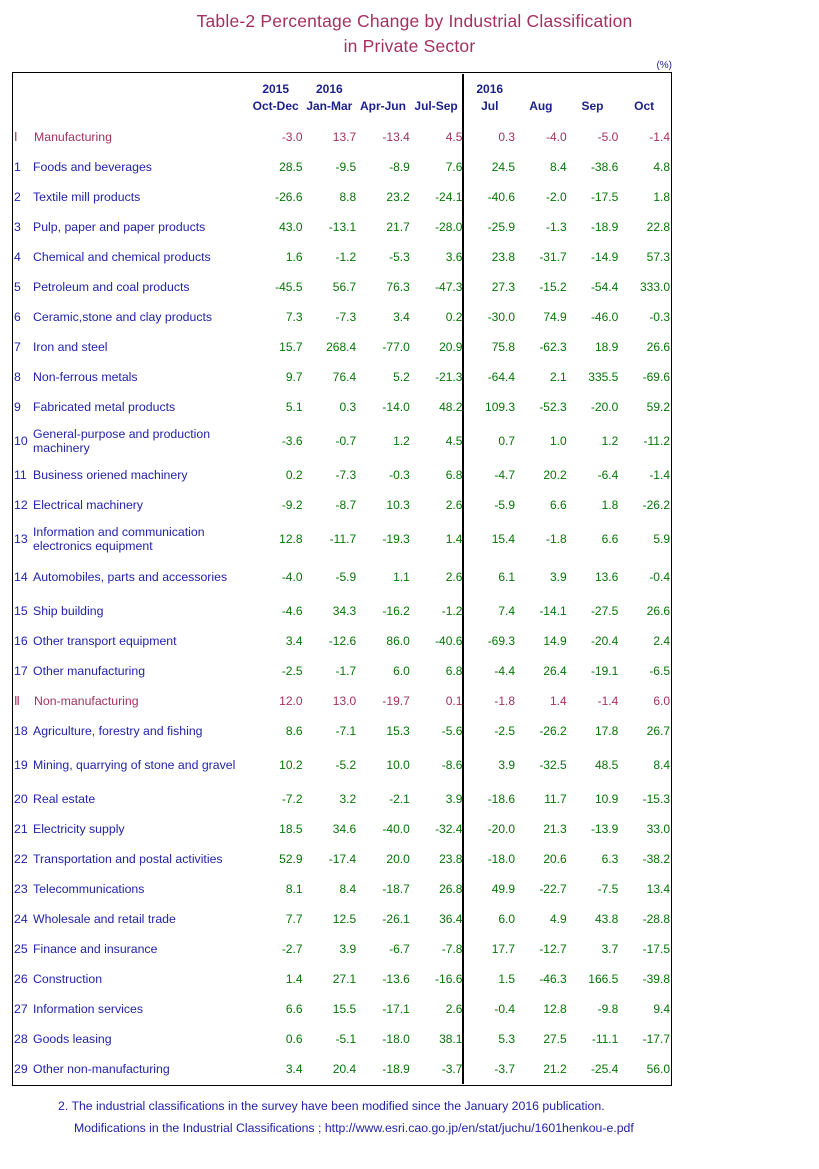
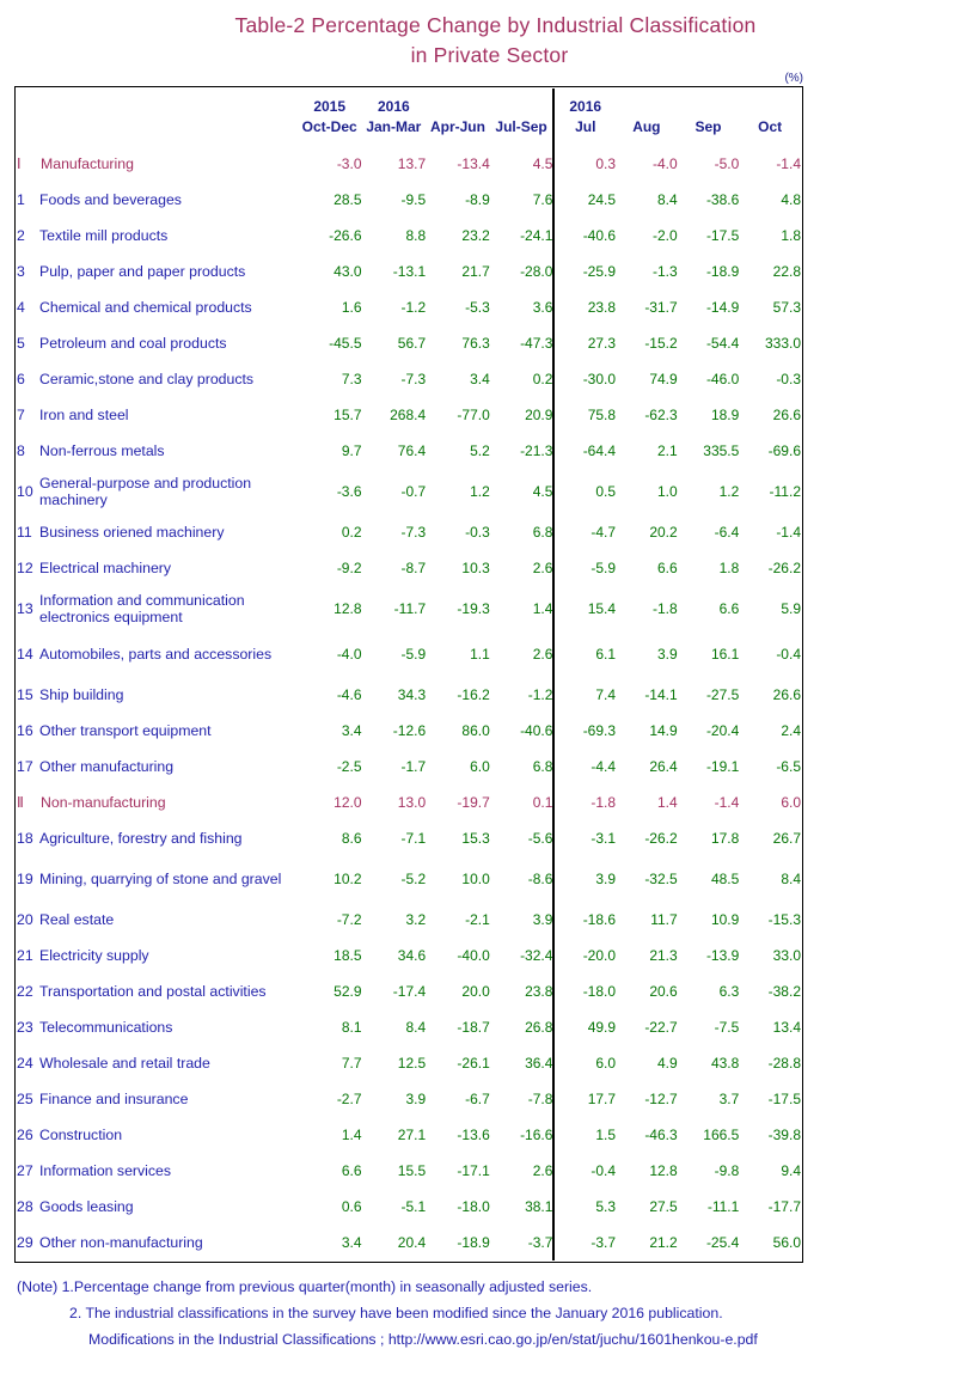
  Table-2 Percentage Change by Industrial Classification
  in Private Sector
  (%)
  	2015Oct-Dec	2016Jan-Mar	Apr-Jun	Jul-Sep	2016Jul	Aug	Sep	Oct
  Ⅰ Manufacturing	-3.0	13.7	-13.4	4.5	0.3	-4.0	-5.0	-1.4
  1 Foods and beverages	28.5	-9.5	-8.9	7.6	24.5	8.4	-38.6	4.8
  2 Textile mill products	-26.6	8.8	23.2	-24.1	-40.6	-2.0	-17.5	1.8
  3 Pulp, paper and paper products	43.0	-13.1	21.7	-28.0	-25.9	-1.3	-18.9	22.8
  4 Chemical and chemical products	1.6	-1.2	-5.3	3.6	23.8	-31.7	-14.9	57.3
  5 Petroleum and coal products	-45.5	56.7	76.3	-47.3	27.3	-15.2	-54.4	333.0
  6 Ceramic,stone and clay products	7.3	-7.3	3.4	0.2	-30.0	74.9	-46.0	-0.3
  7 Iron and steel	15.7	268.4	-77.0	20.9	75.8	-62.3	18.9	26.6
  8 Non-ferrous metals	9.7	76.4	5.2	-21.3	-64.4	2.1	335.5	-69.6
- 9 Fabricated metal products	5.1	0.3	-14.0	48.2	109.3	-52.3	-20.0	59.2
- 10General-purpose and production machinery	-3.6	-0.7	1.2	4.5	0.7	1.0	1.2	-11.2
+ 10General-purpose and production machinery	-3.6	-0.7	1.2	4.5	0.5	1.0	1.2	-11.2
  11 Business oriened machinery	0.2	-7.3	-0.3	6.8	-4.7	20.2	-6.4	-1.4
  12 Electrical machinery	-9.2	-8.7	10.3	2.6	-5.9	6.6	1.8	-26.2
  13Information and communication electronics equipment	12.8	-11.7	-19.3	1.4	15.4	-1.8	6.6	5.9
- 14 Automobiles, parts and accessories	-4.0	-5.9	1.1	2.6	6.1	3.9	13.6	-0.4
+ 14 Automobiles, parts and accessories	-4.0	-5.9	1.1	2.6	6.1	3.9	16.1	-0.4
  15 Ship building	-4.6	34.3	-16.2	-1.2	7.4	-14.1	-27.5	26.6
  16 Other transport equipment	3.4	-12.6	86.0	-40.6	-69.3	14.9	-20.4	2.4
  17 Other manufacturing	-2.5	-1.7	6.0	6.8	-4.4	26.4	-19.1	-6.5
  Ⅱ Non-manufacturing	12.0	13.0	-19.7	0.1	-1.8	1.4	-1.4	6.0
- 18 Agriculture, forestry and fishing	8.6	-7.1	15.3	-5.6	-2.5	-26.2	17.8	26.7
+ 18 Agriculture, forestry and fishing	8.6	-7.1	15.3	-5.6	-3.1	-26.2	17.8	26.7
  19 Mining, quarrying of stone and gravel	10.2	-5.2	10.0	-8.6	3.9	-32.5	48.5	8.4
  20 Real estate	-7.2	3.2	-2.1	3.9	-18.6	11.7	10.9	-15.3
  21 Electricity supply	18.5	34.6	-40.0	-32.4	-20.0	21.3	-13.9	33.0
  22 Transportation and postal activities	52.9	-17.4	20.0	23.8	-18.0	20.6	6.3	-38.2
  23 Telecommunications	8.1	8.4	-18.7	26.8	49.9	-22.7	-7.5	13.4
  24 Wholesale and retail trade	7.7	12.5	-26.1	36.4	6.0	4.9	43.8	-28.8
  25 Finance and insurance	-2.7	3.9	-6.7	-7.8	17.7	-12.7	3.7	-17.5
  26 Construction	1.4	27.1	-13.6	-16.6	1.5	-46.3	166.5	-39.8
  27 Information services	6.6	15.5	-17.1	2.6	-0.4	12.8	-9.8	9.4
  28 Goods leasing	0.6	-5.1	-18.0	38.1	5.3	27.5	-11.1	-17.7
  29 Other non-manufacturing	3.4	20.4	-18.9	-3.7	-3.7	21.2	-25.4	56.0
+ (Note) 1.Percentage change from previous quarter(month) in seasonally adjusted series.
  2. The industrial classifications in the survey have been modified since the January 2016 publication.
  Modifications in the Industrial Classifications ; http://www.esri.cao.go.jp/en/stat/juchu/1601henkou-e.pdf
